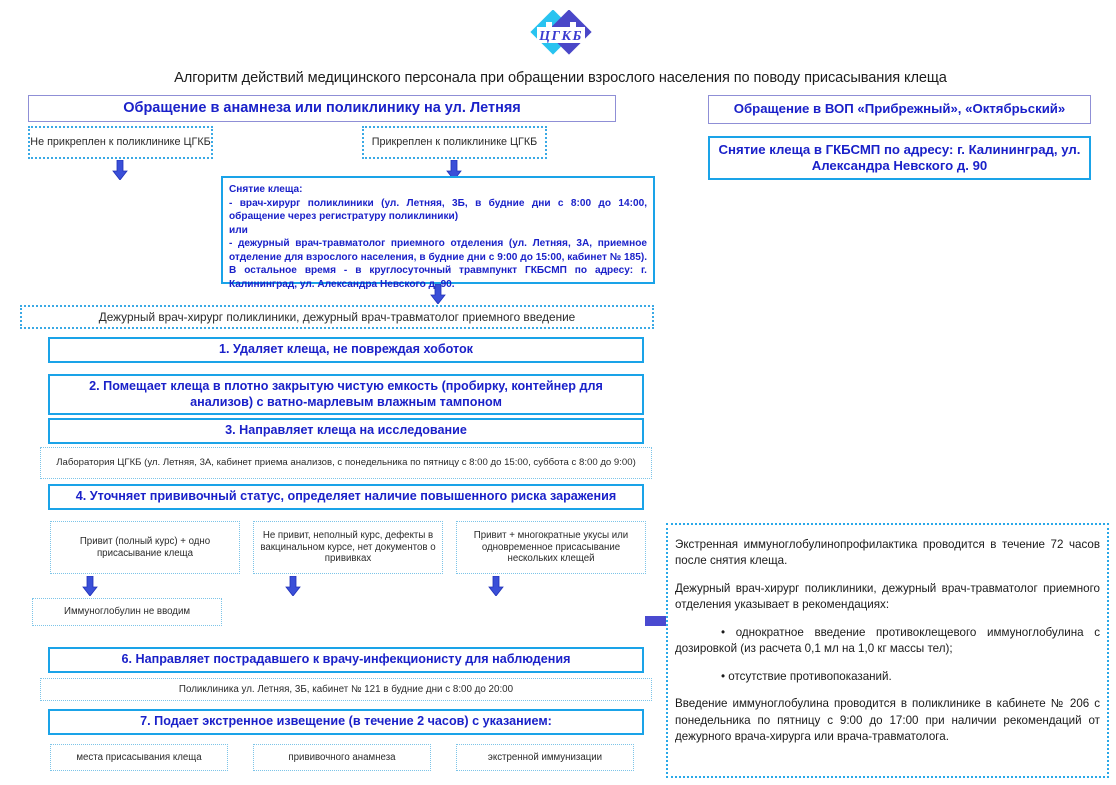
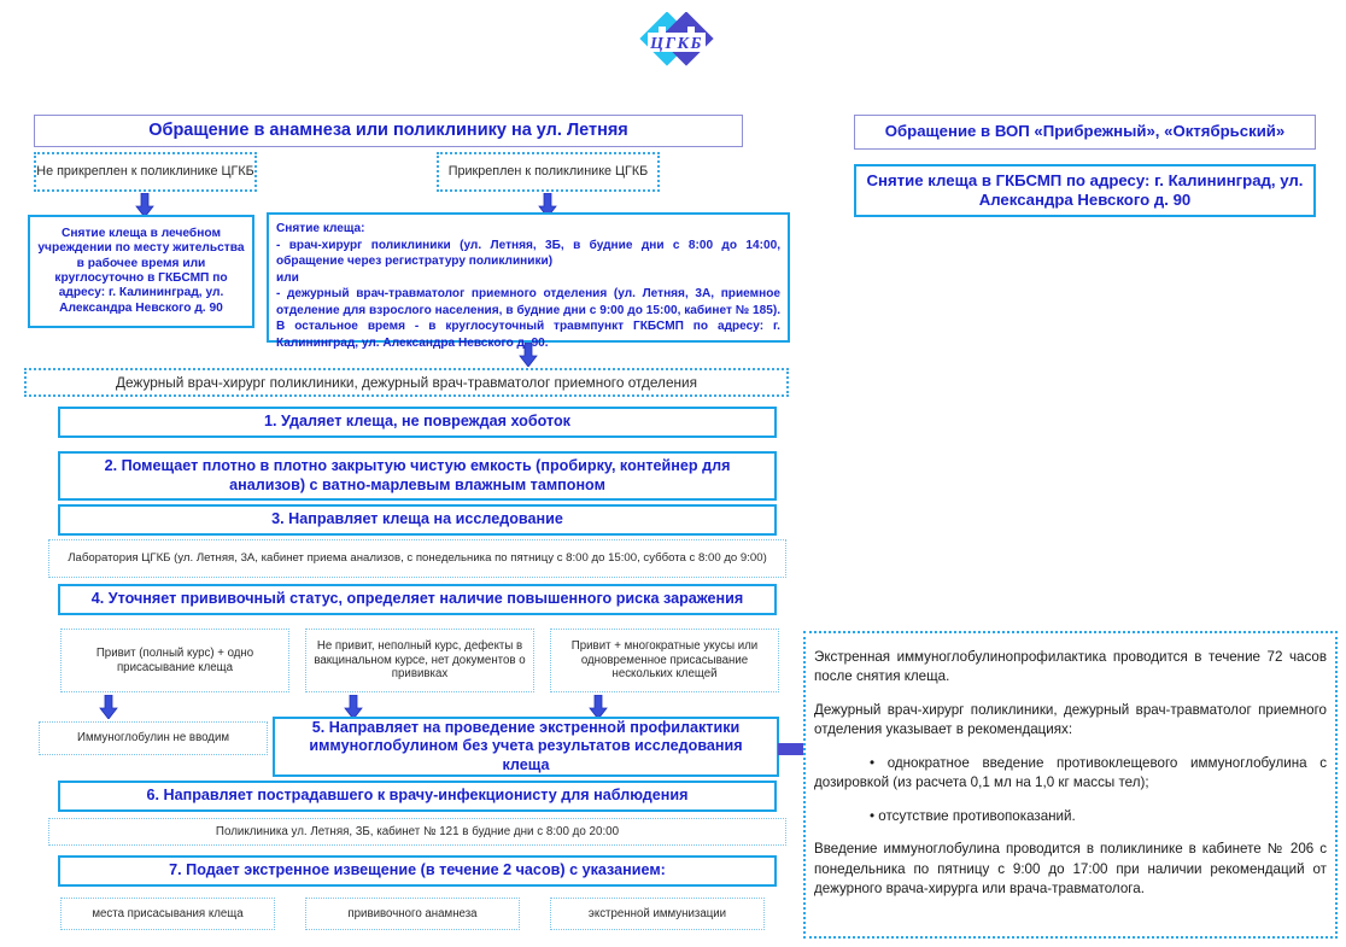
  ЦГКБ
- Алгоритм действий медицинского персонала при обращении взрослого населения по поводу присасывания клеща
  Обращение в анамнеза или поликлинику на ул. Летняя
  Не прикреплен к поликлинике ЦГКБ
  Прикреплен к поликлинике ЦГКБ
+ Снятие клеща в лечебном учреждении по месту жительства в рабочее время или круглосуточно в ГКБСМП по адресу: г. Калининград, ул. Александра Невского д. 90
  Снятие клеща:
  - врач-хирург поликлиники (ул. Летняя, 3Б, в будние дни с 8:00 до 14:00, обращение через регистратуру поликлиники)
  или
  - дежурный врач-травматолог приемного отделения (ул. Летняя, 3А, приемное отделение для взрослого населения, в будние дни с 9:00 до 15:00, кабинет № 185). В остальное время - в круглосуточный травмпункт ГКБСМП по адресу: г. Калининград, ул. Александра Невского д 90.
- Дежурный врач-хирург поликлиники, дежурный врач-травматолог приемного введение
+ Дежурный врач-хирург поликлиники, дежурный врач-травматолог приемного отделения
  1. Удаляет клеща, не повреждая хоботок
- 2. Помещает клеща в плотно закрытую чистую емкость (пробирку, контейнер для анализов) с ватно-марлевым влажным тампоном
+ 2. Помещает плотно в плотно закрытую чистую емкость (пробирку, контейнер для анализов) с ватно-марлевым влажным тампоном
  3. Направляет клеща на исследование
  Лаборатория ЦГКБ (ул. Летняя, 3А, кабинет приема анализов, с понедельника по пятницу с 8:00 до 15:00, суббота с 8:00 до 9:00)
  4. Уточняет прививочный статус, определяет наличие повышенного риска заражения
  Привит (полный курс) + одно присасывание клеща
  Не привит, неполный курс, дефекты в вакцинальном курсе, нет документов о прививках
  Привит + многократные укусы или одновременное присасывание нескольких клещей
  Иммуноглобулин не вводим
+ 5. Направляет на проведение экстренной профилактики иммуноглобулином без учета результатов исследования клеща
  6. Направляет пострадавшего к врачу-инфекционисту для наблюдения
  Поликлиника ул. Летняя, 3Б, кабинет № 121 в будние дни с 8:00 до 20:00
  7. Подает экстренное извещение (в течение 2 часов) с указанием:
  места присасывания клеща
  прививочного анамнеза
  экстренной иммунизации
  Обращение в ВОП «Прибрежный», «Октябрьский»
  Снятие клеща в ГКБСМП по адресу: г. Калининград, ул. Александра Невского д. 90
  Экстренная иммуноглобулинопрофилактика проводится в течение 72 часов после снятия клеща.
  Дежурный врач-хирург поликлиники, дежурный врач-травматолог приемного отделения указывает в рекомендациях:
  • однократное введение противоклещевого иммуноглобулина с дозировкой (из расчета 0,1 мл на 1,0 кг массы тел);
  • отсутствие противопоказаний.
  Введение иммуноглобулина проводится в поликлинике в кабинете № 206 с понедельника по пятницу с 9:00 до 17:00 при наличии рекомендаций от дежурного врача-хирурга или врача-травматолога.
